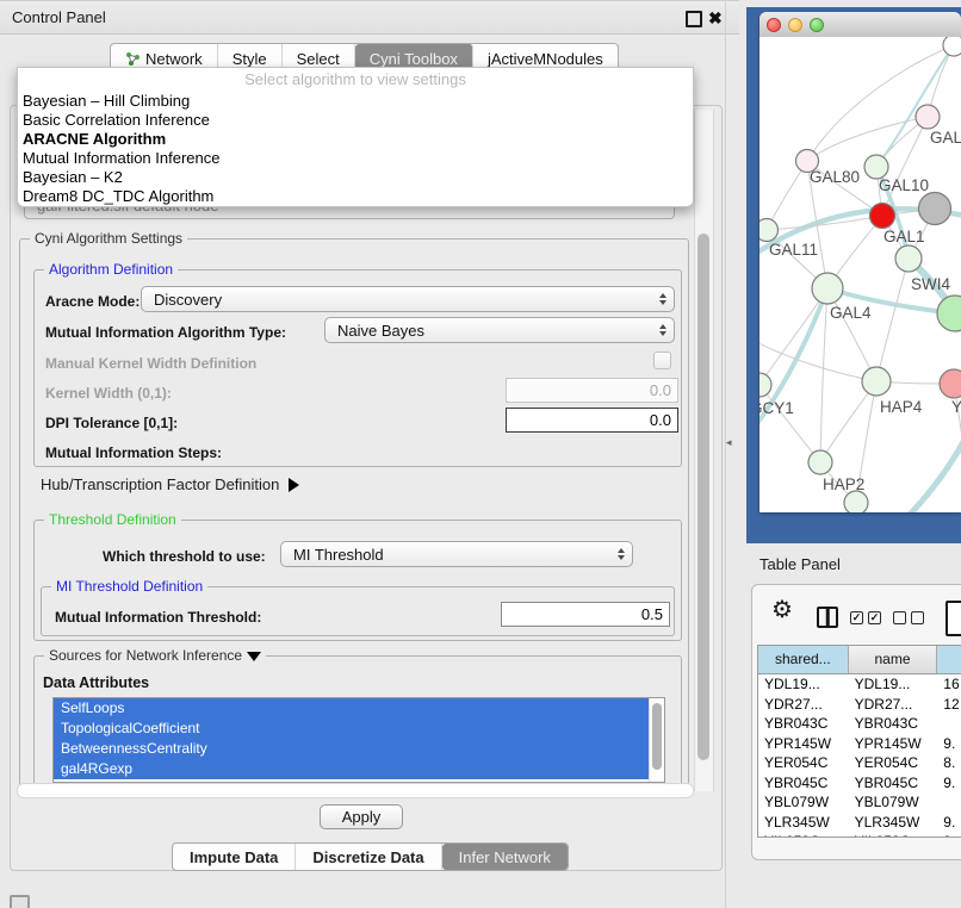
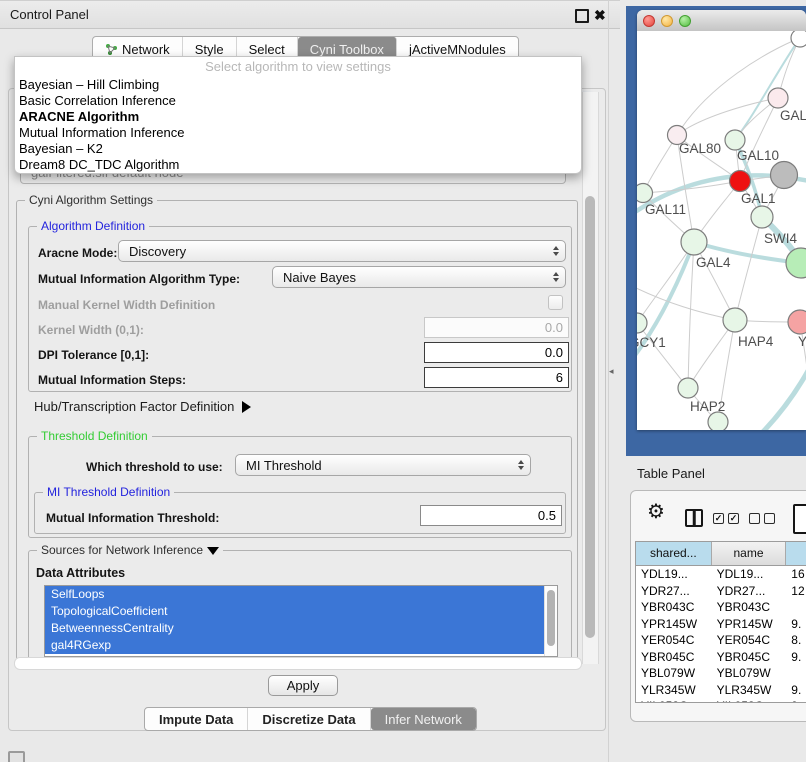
  Control Panel
  ✖
  Network
  Style
  Select
  Cyni Toolbox
  jActiveMNodules
  Cyni Algorithm Settings
  Algorithm Definition
  Aracne Mode:
  Discovery
  Mutual Information Algorithm Type:
  Naive Bayes
  Manual Kernel Width Definition
  Kernel Width (0,1):
  0.0
  DPI Tolerance [0,1]:
  0.0
  Mutual Information Steps:
+ 6
  Hub/Transcription Factor Definition
  Threshold Definition
  Which threshold to use:
  MI Threshold
  MI Threshold Definition
  Mutual Information Threshold:
  0.5
  Sources for Network Inference
  Data Attributes
  SelfLoops
  TopologicalCoefficient
  BetweennessCentrality
  gal4RGexp
  Apply
  Impute Data
  Discretize Data
  Infer Network
  Select algorithm to view settings
  Bayesian – Hill Climbing
  Basic Correlation Inference
  ARACNE Algorithm
  Mutual Information Inference
  Bayesian – K2
  Dream8 DC_TDC Algorithm
  ◂
  GAL
  GAL80
  GAL10
  GAL1
  GAL11
  SWI4
  GAL4
  CY1
  HAP4
  Y
  HAP2
  Table Panel
  ⚙
  ✓
  ✓
  shared...
  name
  YDL19...
  YDL19...
  16
  YDR27...
  YDR27...
  12
  YBR043C
  YBR043C
  YPR145W
  YPR145W
  9.
  YER054C
  YER054C
  8.
  YBR045C
  YBR045C
  9.
  YBL079W
  YBL079W
  YLR345W
  YLR345W
  9.
